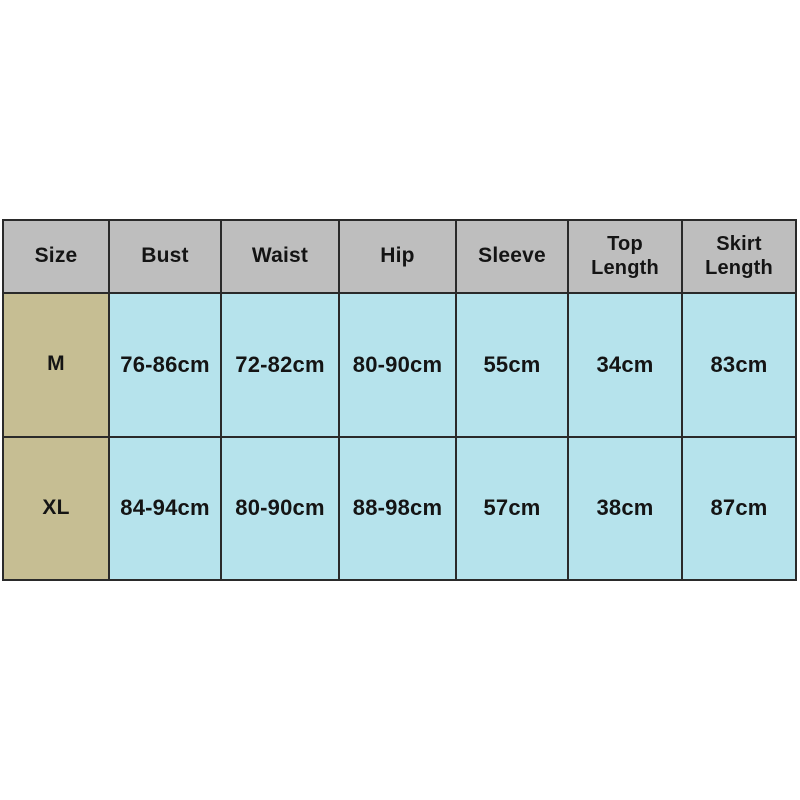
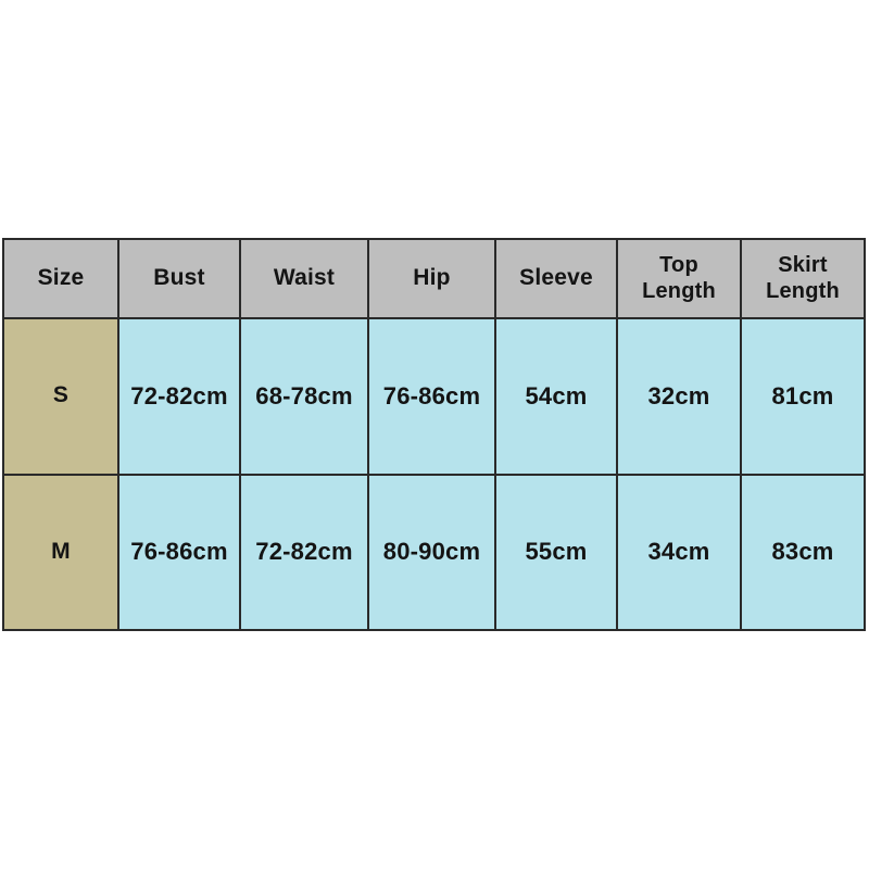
  Size	Bust	Waist	Hip	Sleeve	Top Length	Skirt Length
+ S	72-82cm	68-78cm	76-86cm	54cm	32cm	81cm
  M	76-86cm	72-82cm	80-90cm	55cm	34cm	83cm
- XL	84-94cm	80-90cm	88-98cm	57cm	38cm	87cm
